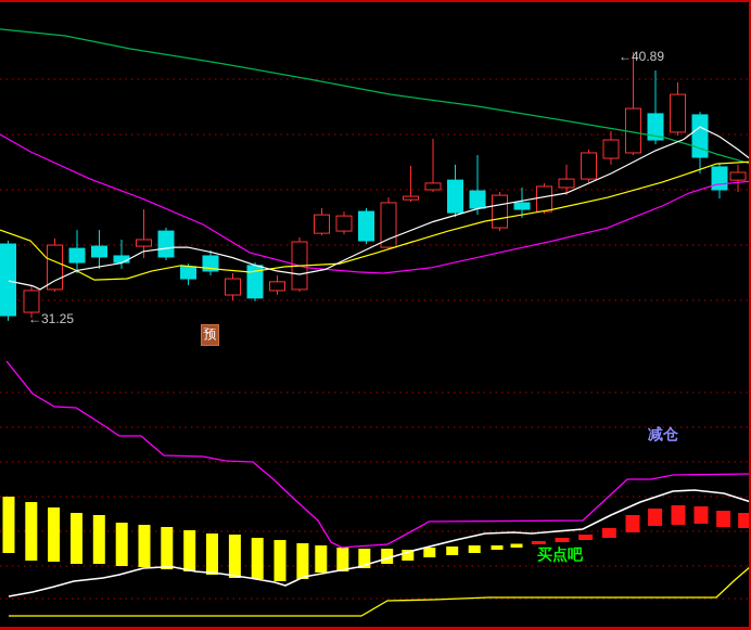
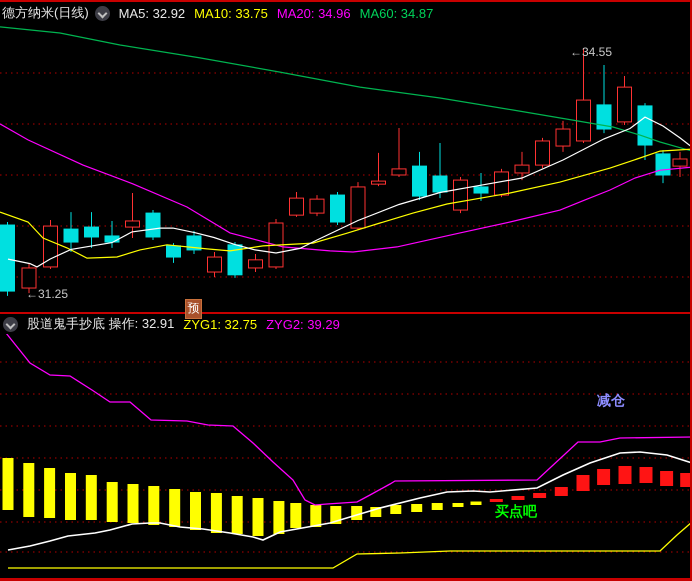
+ 德方纳米(日线)
+ MA5: 32.92
+ MA10: 33.75
+ MA20: 34.96
+ MA60: 34.87
+ 股道鬼手抄底 操作: 32.91
+ ZYG1: 32.75
+ ZYG2: 39.29
- ←40.89
+ ←34.55
  ←31.25
  减仓
  买点吧
  预
